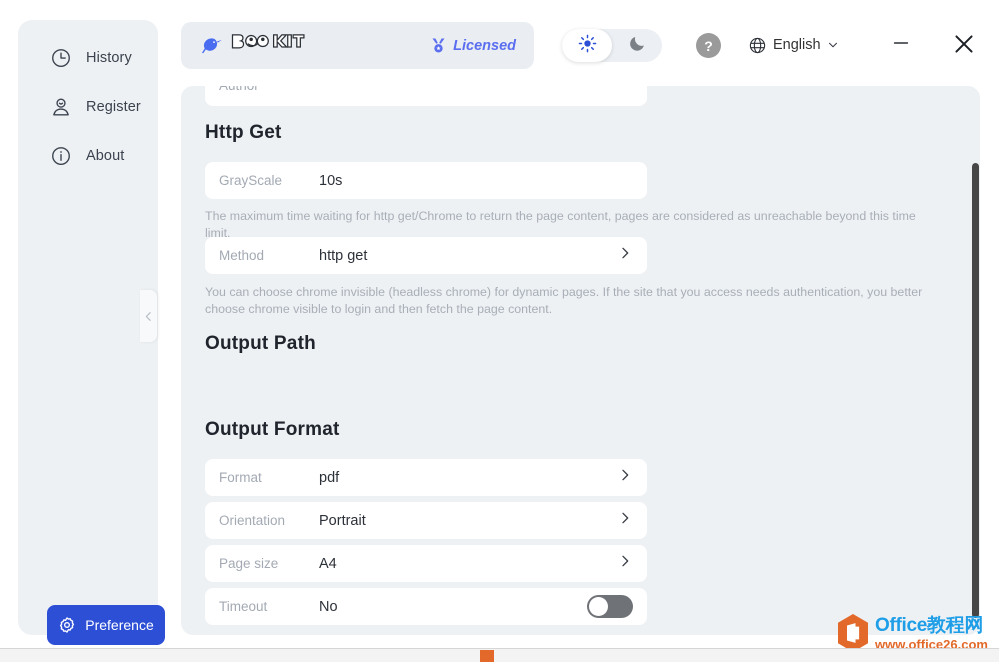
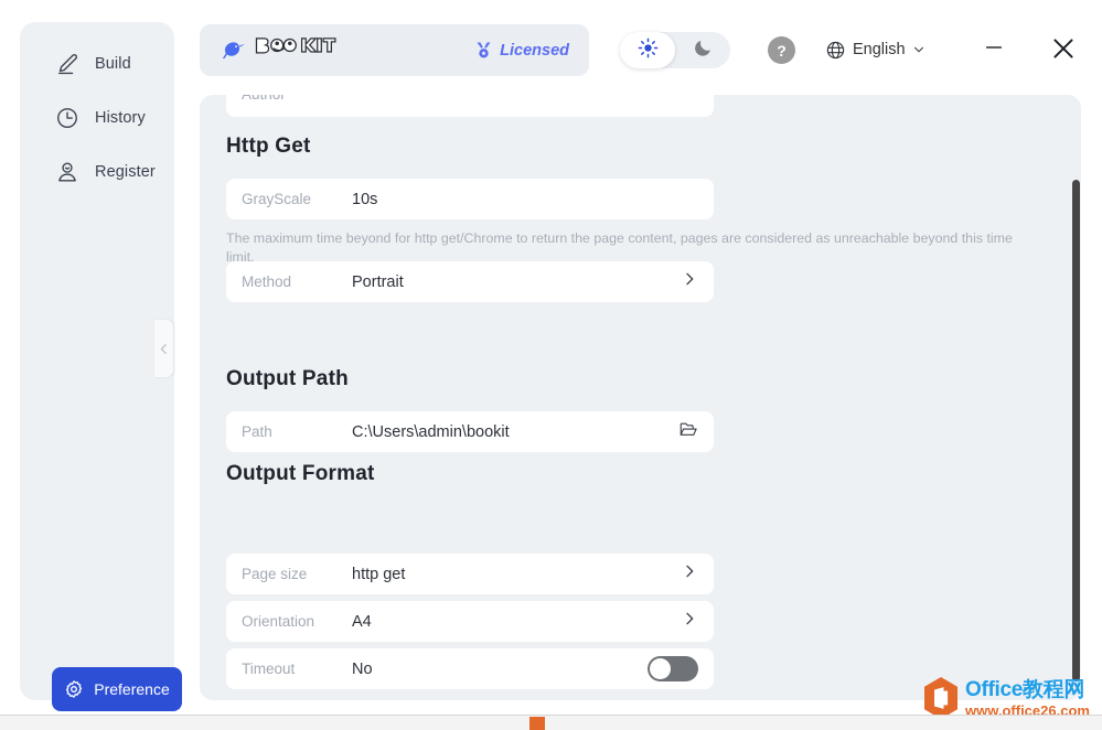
+ Build
  History
  Register
- About
  Preference
  Licensed
  ?
  English
  Http Get
  GrayScale
  10s
- The maximum time waiting for http get/Chrome to return the page content, pages are considered as unreachable beyond this time limit.
+ The maximum time beyond for http get/Chrome to return the page content, pages are considered as unreachable beyond this time limit.
  Method
- http get
+ Portrait
- You can choose chrome invisible (headless chrome) for dynamic pages. If the site that you access needs authentication, you better choose chrome visible to login and then fetch the page content.
  Output Path
+ Path
+ C:\Users\admin\bookit
  Output Format
- Format
- pdf
- Orientation
+ Page size
- Portrait
+ http get
- Page size
+ Orientation
  A4
  Timeout
  No
  Office教程网
  www.office26.com
